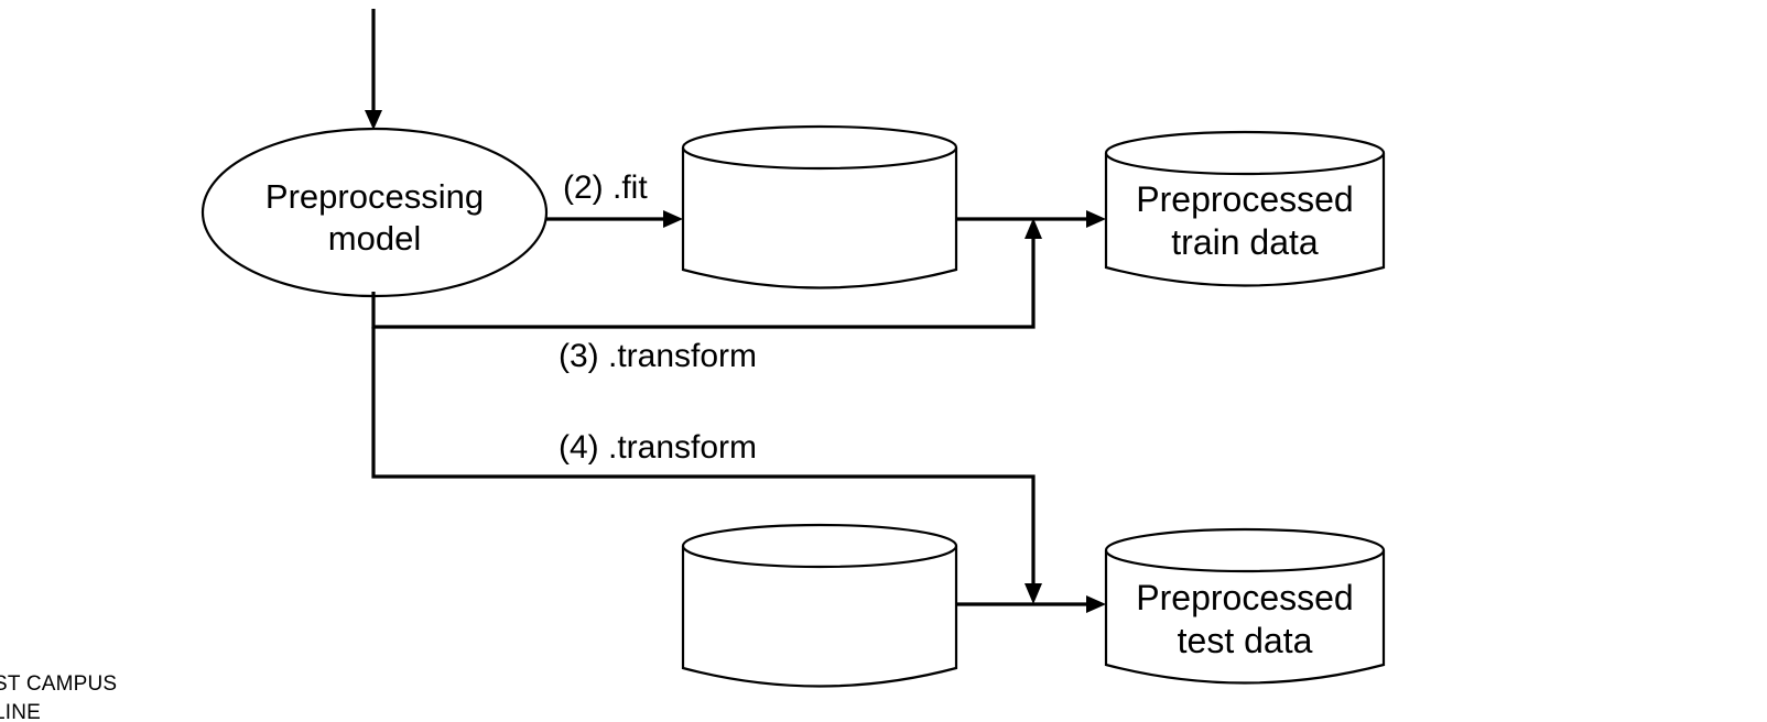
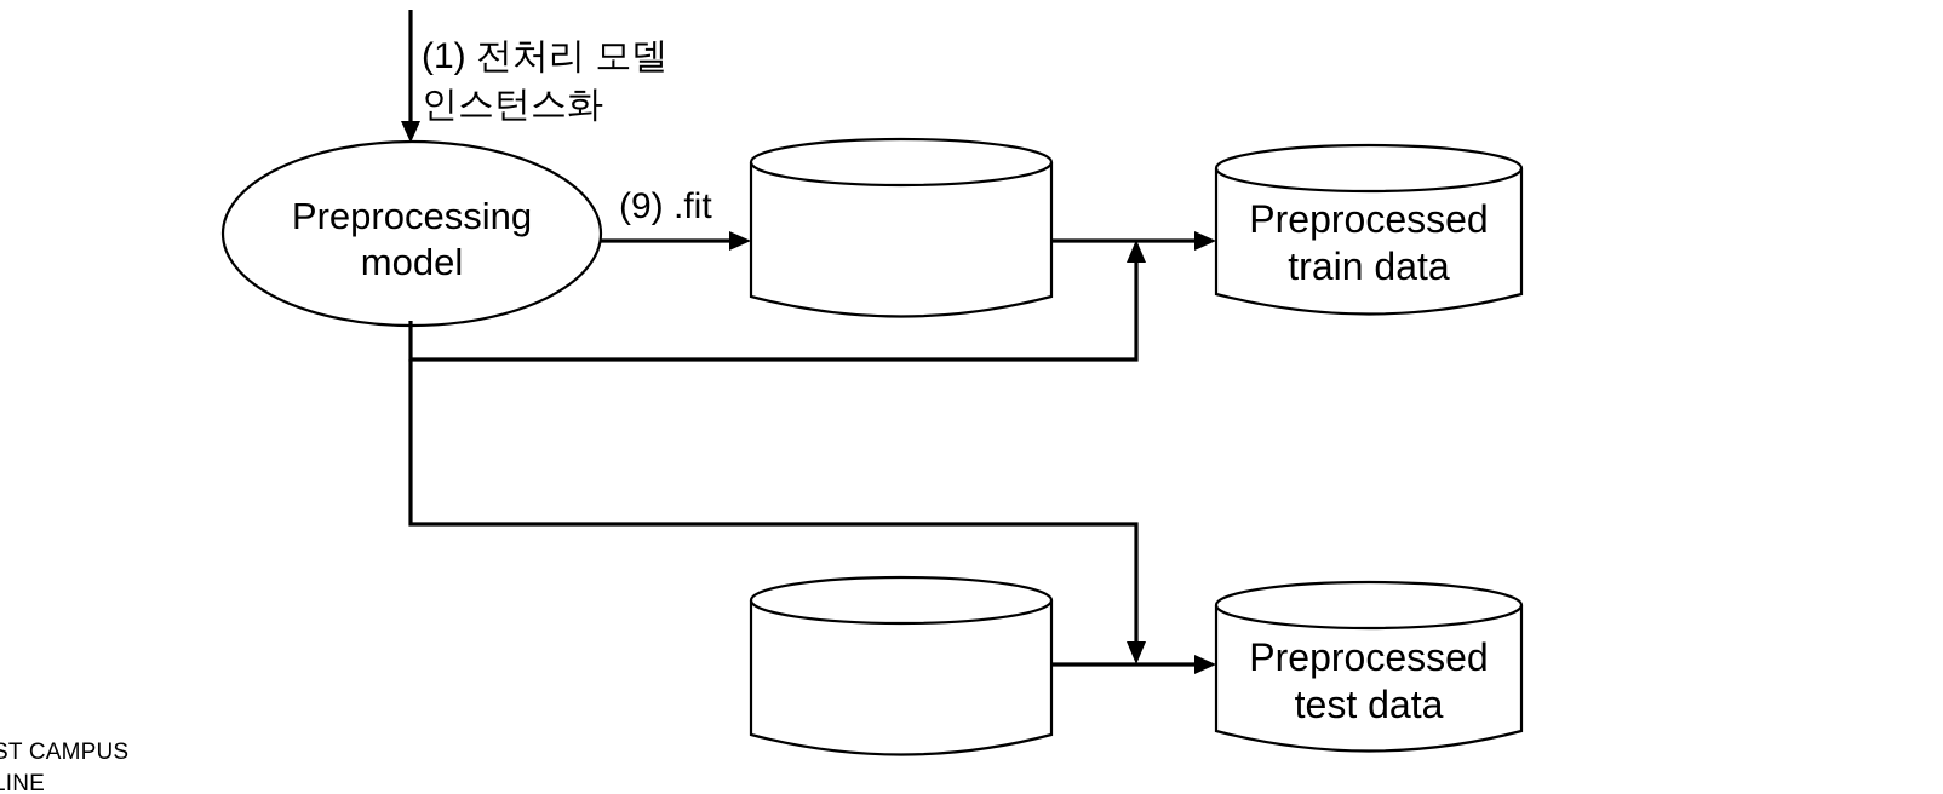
  Preprocessing
  model
  Preprocessed
  train data
  Preprocessed
  test data
+ (1) 전처리 모델
+ 인스턴스화
- (2) .fit
+ (9) .fit
- (3) .transform
- (4) .transform
  ST CAMPUS
  INE
